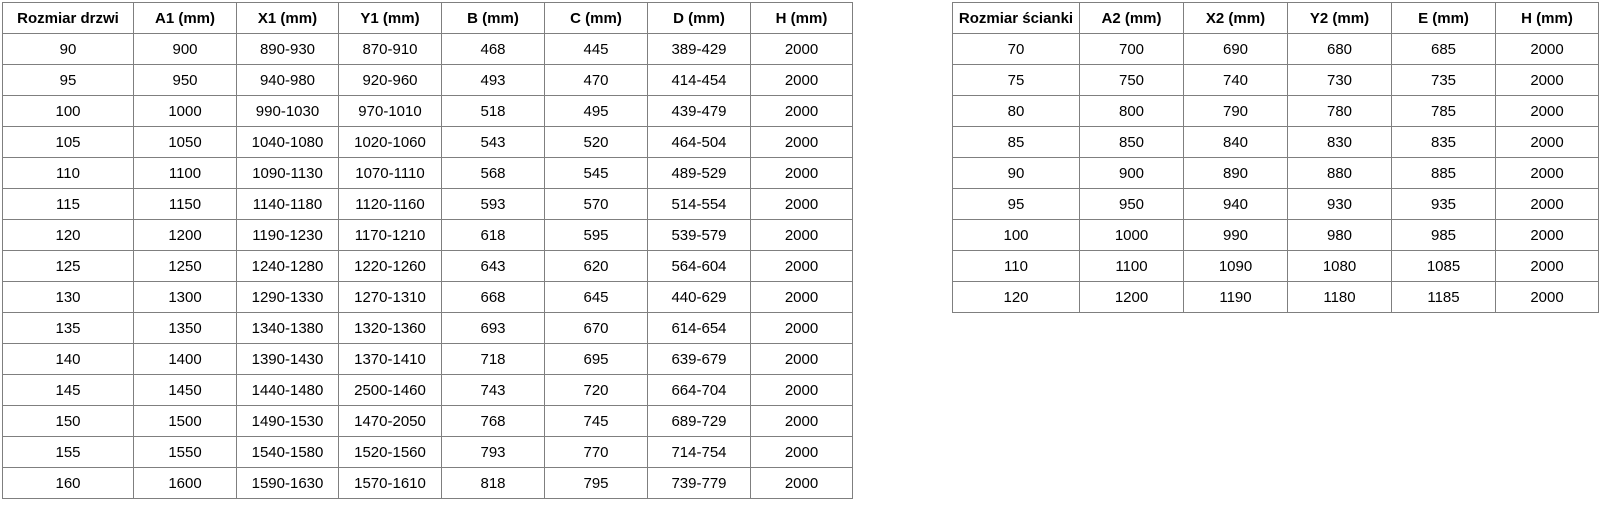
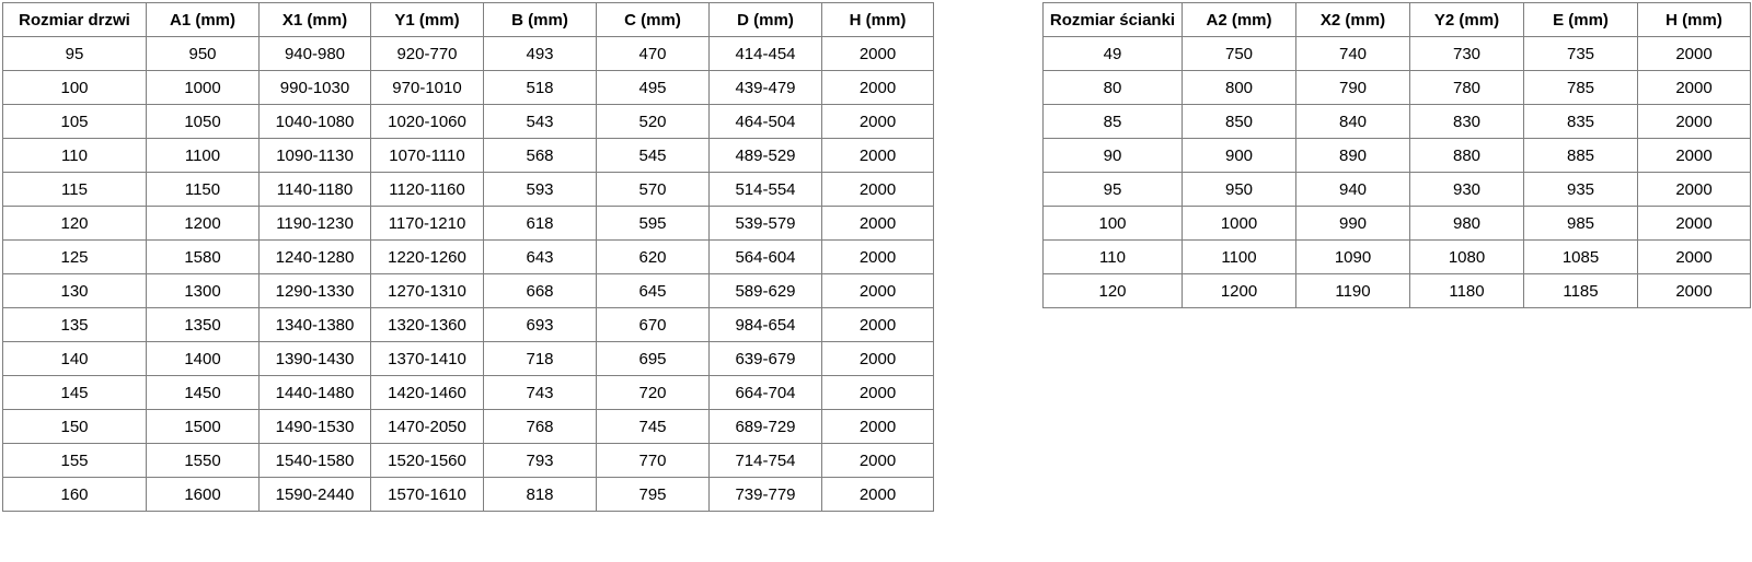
  Rozmiar drzwi	A1 (mm)	X1 (mm)	Y1 (mm)	B (mm)	C (mm)	D (mm)	H (mm)
- 90	900	890-930	870-910	468	445	389-429	2000
- 95	950	940-980	920-960	493	470	414-454	2000
+ 95	950	940-980	920-770	493	470	414-454	2000
  100	1000	990-1030	970-1010	518	495	439-479	2000
  105	1050	1040-1080	1020-1060	543	520	464-504	2000
  110	1100	1090-1130	1070-1110	568	545	489-529	2000
  115	1150	1140-1180	1120-1160	593	570	514-554	2000
  120	1200	1190-1230	1170-1210	618	595	539-579	2000
- 125	1250	1240-1280	1220-1260	643	620	564-604	2000
+ 125	1580	1240-1280	1220-1260	643	620	564-604	2000
- 130	1300	1290-1330	1270-1310	668	645	440-629	2000
+ 130	1300	1290-1330	1270-1310	668	645	589-629	2000
- 135	1350	1340-1380	1320-1360	693	670	614-654	2000
+ 135	1350	1340-1380	1320-1360	693	670	984-654	2000
  140	1400	1390-1430	1370-1410	718	695	639-679	2000
- 145	1450	1440-1480	2500-1460	743	720	664-704	2000
+ 145	1450	1440-1480	1420-1460	743	720	664-704	2000
  150	1500	1490-1530	1470-2050	768	745	689-729	2000
  155	1550	1540-1580	1520-1560	793	770	714-754	2000
- 160	1600	1590-1630	1570-1610	818	795	739-779	2000
+ 160	1600	1590-2440	1570-1610	818	795	739-779	2000
  Rozmiar ścianki	A2 (mm)	X2 (mm)	Y2 (mm)	E (mm)	H (mm)
- 70	700	690	680	685	2000
- 75	750	740	730	735	2000
+ 49	750	740	730	735	2000
  80	800	790	780	785	2000
  85	850	840	830	835	2000
  90	900	890	880	885	2000
  95	950	940	930	935	2000
  100	1000	990	980	985	2000
  110	1100	1090	1080	1085	2000
  120	1200	1190	1180	1185	2000
